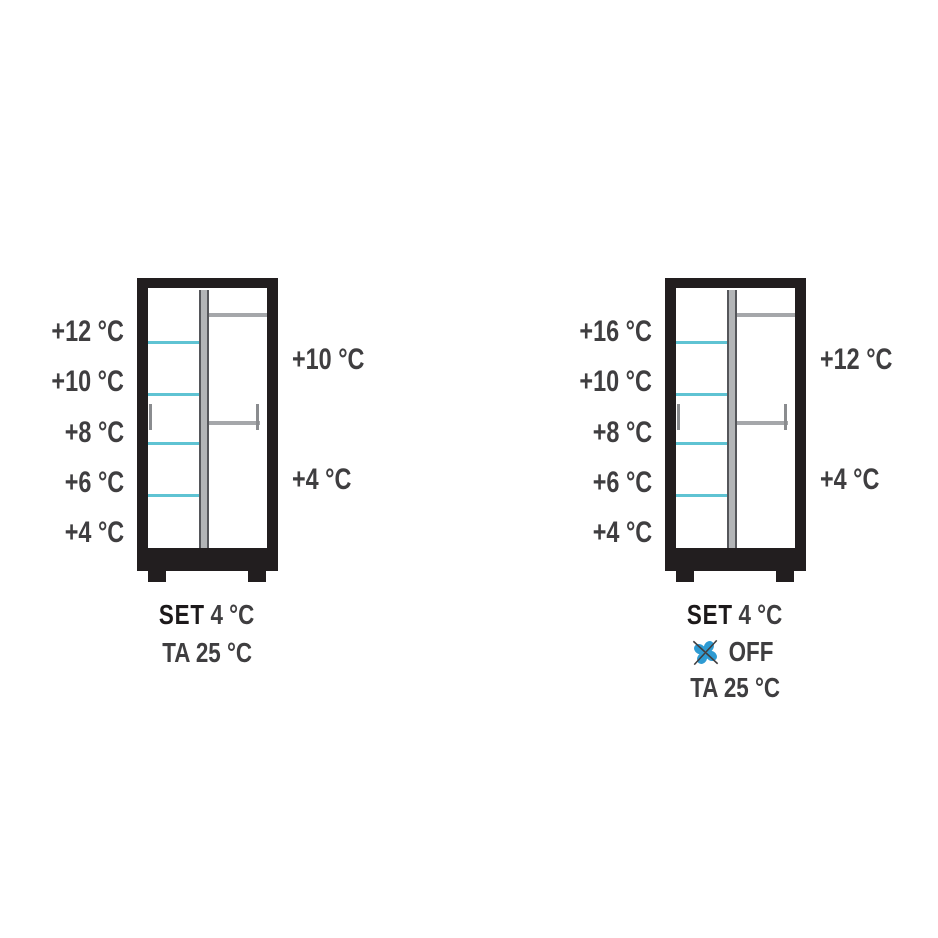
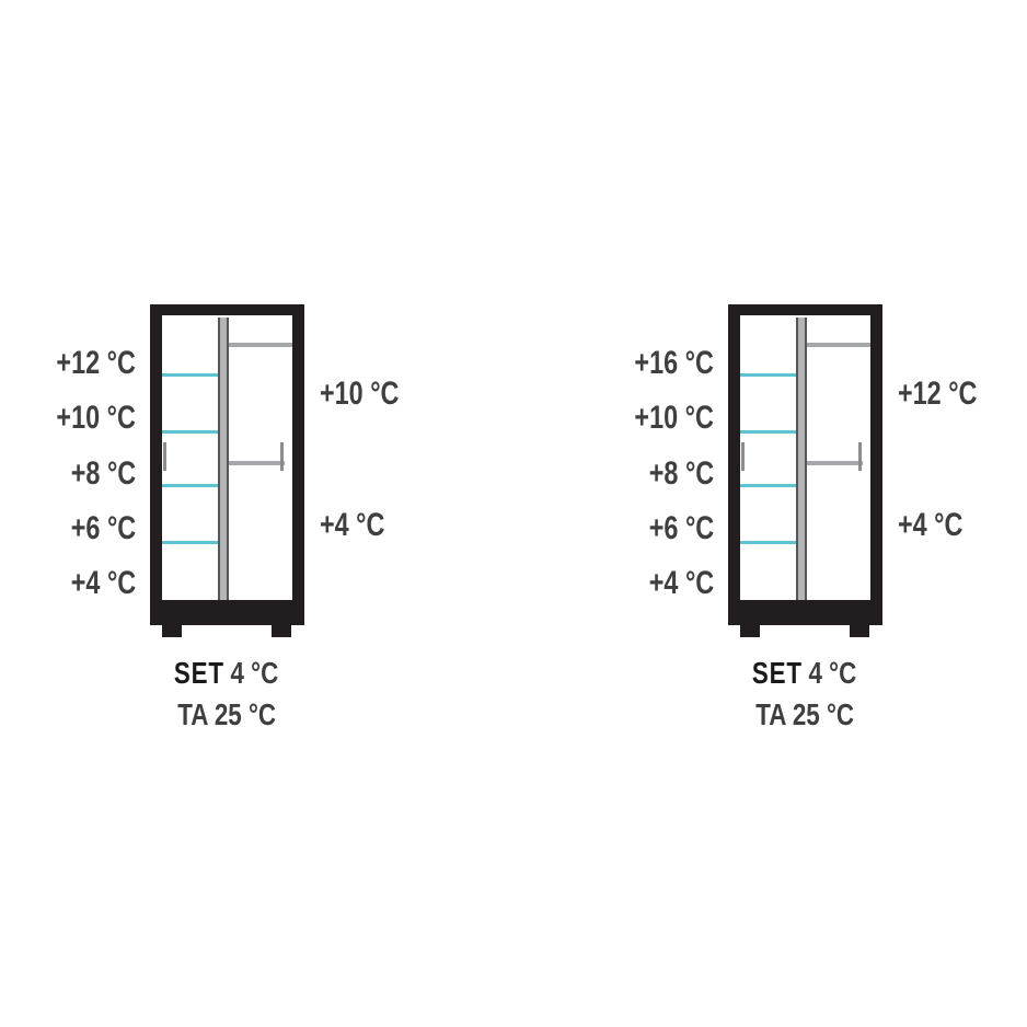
  +12 °C
  +10 °C
  +8 °C
  +6 °C
  +4 °C
  +10 °C
  +4 °C
  SET 4 °C
  TA 25 °C
  +16 °C
  +10 °C
  +8 °C
  +6 °C
  +4 °C
  +12 °C
  +4 °C
  SET 4 °C
- OFF
  TA 25 °C
